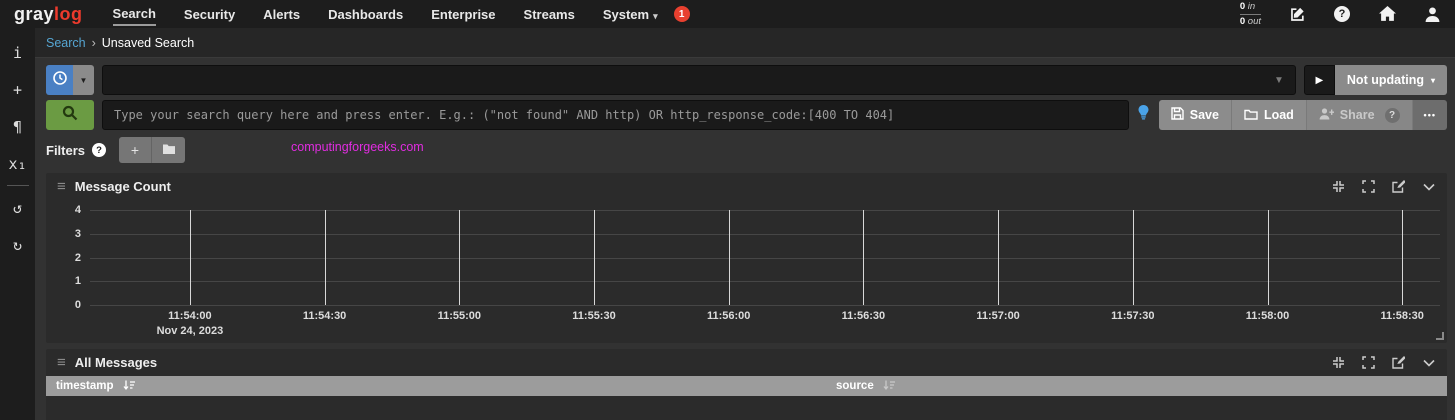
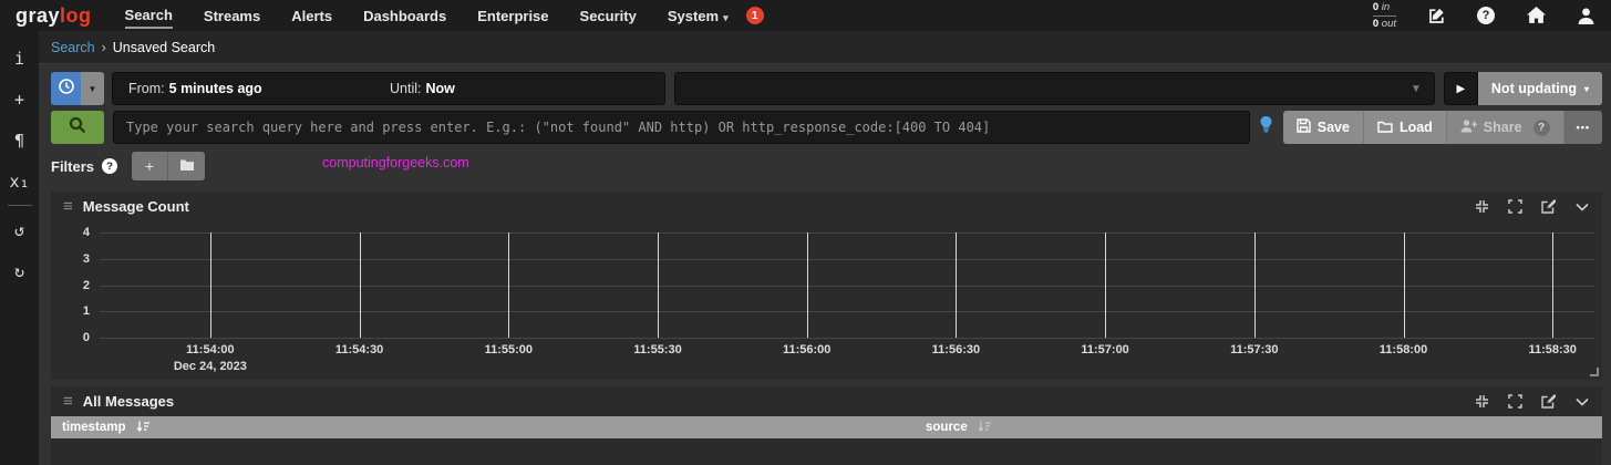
  graylog
  Search
- Security
+ Streams
  Alerts
  Dashboards
  Enterprise
- Streams
+ Security
  System ▾
  1
  0 in
  0 out
  ?
  i
  +
  ¶
  x₁
  ↺
  ↻
  Search
  ›
  Unsaved Search
  ▼
+ From: 5 minutes ago
+ Until: Now
  ▼
  ▶
  Not updating
  ▾
  Type your search query here and press enter. E.g.: ("not found" AND http) OR http_response_code:[400 TO 404]
  Save
  Load
  Share
  ?
  •••
  Filters
  ?
  +
  computingforgeeks.com
  ≡
  Message Count
  0
  1
  2
  3
  4
  11:54:00
- Nov 24, 2023
+ Dec 24, 2023
  11:54:30
  11:55:00
  11:55:30
  11:56:00
  11:56:30
  11:57:00
  11:57:30
  11:58:00
  11:58:30
  ≡
  All Messages
  timestamp
  source
